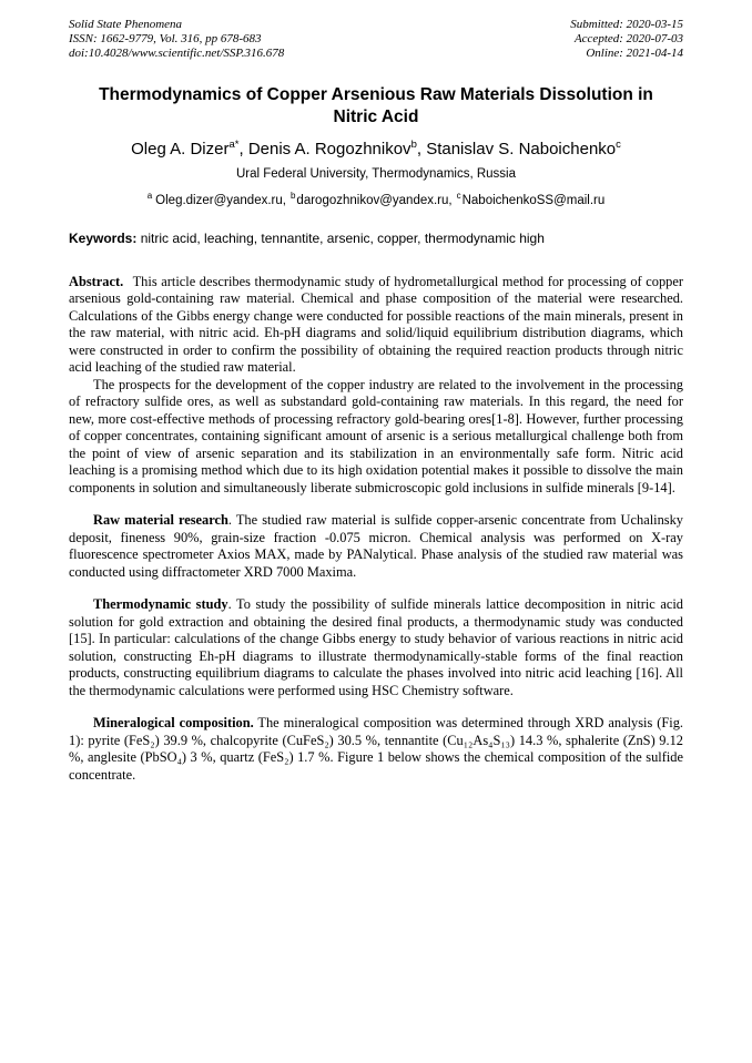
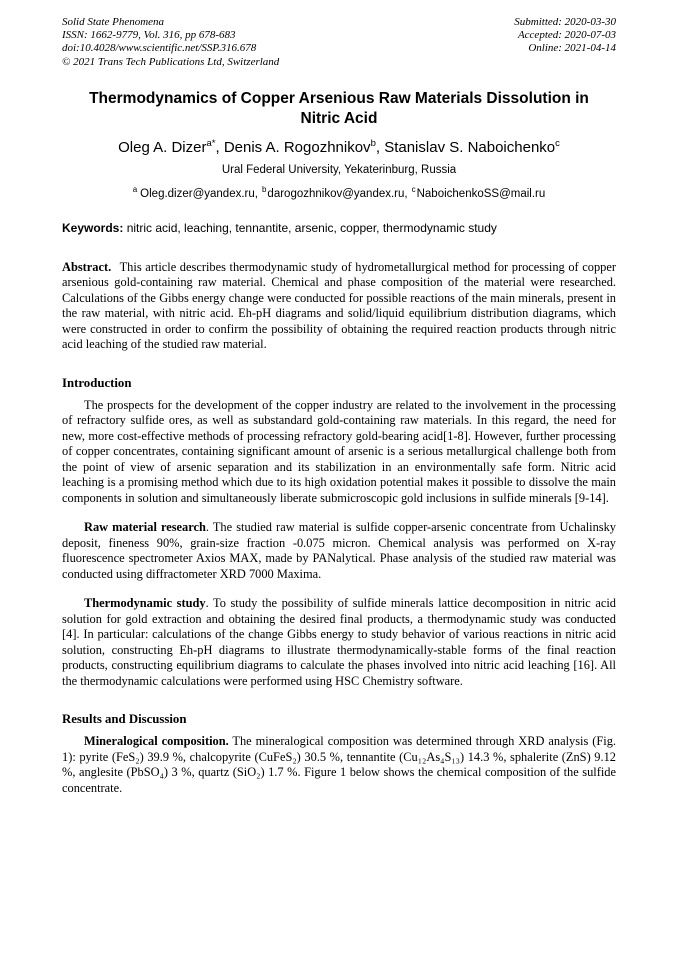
  Solid State Phenomena
  ISSN: 1662-9779, Vol. 316, pp 678-683
  doi:10.4028/www.scientific.net/SSP.316.678
+ © 2021 Trans Tech Publications Ltd, Switzerland
- Submitted: 2020-03-15
+ Submitted: 2020-03-30
  Accepted: 2020-07-03
  Online: 2021-04-14
  Thermodynamics of Copper Arsenious Raw Materials Dissolution in
  Nitric Acid
  Oleg A. Dizera*, Denis A. Rogozhnikovb, Stanislav S. Naboichenkoc
- Ural Federal University, Thermodynamics, Russia
+ Ural Federal University, Yekaterinburg, Russia
  a Oleg.dizer@yandex.ru, bdarogozhnikov@yandex.ru, cNaboichenkoSS@mail.ru
- Keywords: nitric acid, leaching, tennantite, arsenic, copper, thermodynamic high
+ Keywords: nitric acid, leaching, tennantite, arsenic, copper, thermodynamic study
  Abstract. This article describes thermodynamic study of hydrometallurgical method for processing of copper arsenious gold-containing raw material. Chemical and phase composition of the material were researched. Calculations of the Gibbs energy change were conducted for possible reactions of the main minerals, present in the raw material, with nitric acid. Eh-pH diagrams and solid/liquid equilibrium distribution diagrams, which were constructed in order to confirm the possibility of obtaining the required reaction products through nitric acid leaching of the studied raw material.
+ Introduction
- The prospects for the development of the copper industry are related to the involvement in the processing of refractory sulfide ores, as well as substandard gold-containing raw materials. In this regard, the need for new, more cost-effective methods of processing refractory gold-bearing ores[1-8]. However, further processing of copper concentrates, containing significant amount of arsenic is a serious metallurgical challenge both from the point of view of arsenic separation and its stabilization in an environmentally safe form. Nitric acid leaching is a promising method which due to its high oxidation potential makes it possible to dissolve the main components in solution and simultaneously liberate submicroscopic gold inclusions in sulfide minerals [9-14].
+ The prospects for the development of the copper industry are related to the involvement in the processing of refractory sulfide ores, as well as substandard gold-containing raw materials. In this regard, the need for new, more cost-effective methods of processing refractory gold-bearing acid[1-8]. However, further processing of copper concentrates, containing significant amount of arsenic is a serious metallurgical challenge both from the point of view of arsenic separation and its stabilization in an environmentally safe form. Nitric acid leaching is a promising method which due to its high oxidation potential makes it possible to dissolve the main components in solution and simultaneously liberate submicroscopic gold inclusions in sulfide minerals [9-14].
  Raw material research. The studied raw material is sulfide copper-arsenic concentrate from Uchalinsky deposit, fineness 90%, grain-size fraction -0.075 micron. Chemical analysis was performed on X-ray fluorescence spectrometer Axios MAX, made by PANalytical. Phase analysis of the studied raw material was conducted using diffractometer XRD 7000 Maxima.
- Thermodynamic study. To study the possibility of sulfide minerals lattice decomposition in nitric acid solution for gold extraction and obtaining the desired final products, a thermodynamic study was conducted [15]. In particular: calculations of the change Gibbs energy to study behavior of various reactions in nitric acid solution, constructing Eh-pH diagrams to illustrate thermodynamically-stable forms of the final reaction products, constructing equilibrium diagrams to calculate the phases involved into nitric acid leaching [16]. All the thermodynamic calculations were performed using HSC Chemistry software.
+ Thermodynamic study. To study the possibility of sulfide minerals lattice decomposition in nitric acid solution for gold extraction and obtaining the desired final products, a thermodynamic study was conducted [4]. In particular: calculations of the change Gibbs energy to study behavior of various reactions in nitric acid solution, constructing Eh-pH diagrams to illustrate thermodynamically-stable forms of the final reaction products, constructing equilibrium diagrams to calculate the phases involved into nitric acid leaching [16]. All the thermodynamic calculations were performed using HSC Chemistry software.
+ Results and Discussion
- Mineralogical composition. The mineralogical composition was determined through XRD analysis (Fig. 1): pyrite (FeS₂) 39.9 %, chalcopyrite (CuFeS₂) 30.5 %, tennantite (Cu₁₂As₄S₁₃) 14.3 %, sphalerite (ZnS) 9.12 %, anglesite (PbSO₄) 3 %, quartz (FeS₂) 1.7 %. Figure 1 below shows the chemical composition of the sulfide concentrate.
+ Mineralogical composition. The mineralogical composition was determined through XRD analysis (Fig. 1): pyrite (FeS₂) 39.9 %, chalcopyrite (CuFeS₂) 30.5 %, tennantite (Cu₁₂As₄S₁₃) 14.3 %, sphalerite (ZnS) 9.12 %, anglesite (PbSO₄) 3 %, quartz (SiO₂) 1.7 %. Figure 1 below shows the chemical composition of the sulfide concentrate.
